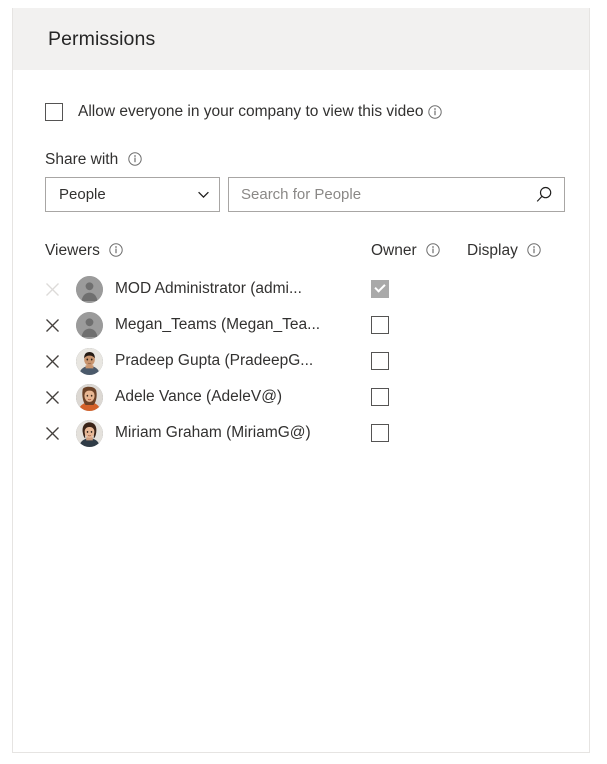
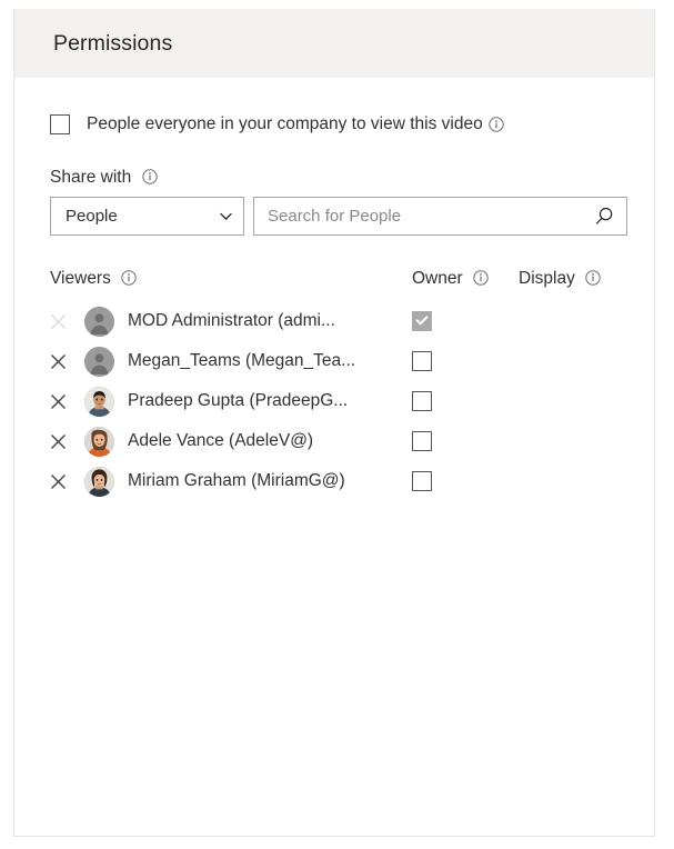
  Permissions
- Allow everyone in your company to view this video
+ People everyone in your company to view this video
  Share with
  People
  Search for People
  Viewers	Owner	Display
  MOD Administrator (admi...
  Megan_Teams (Megan_Tea...
  Pradeep Gupta (PradeepG...
  Adele Vance (AdeleV@)
  Miriam Graham (MiriamG@)
